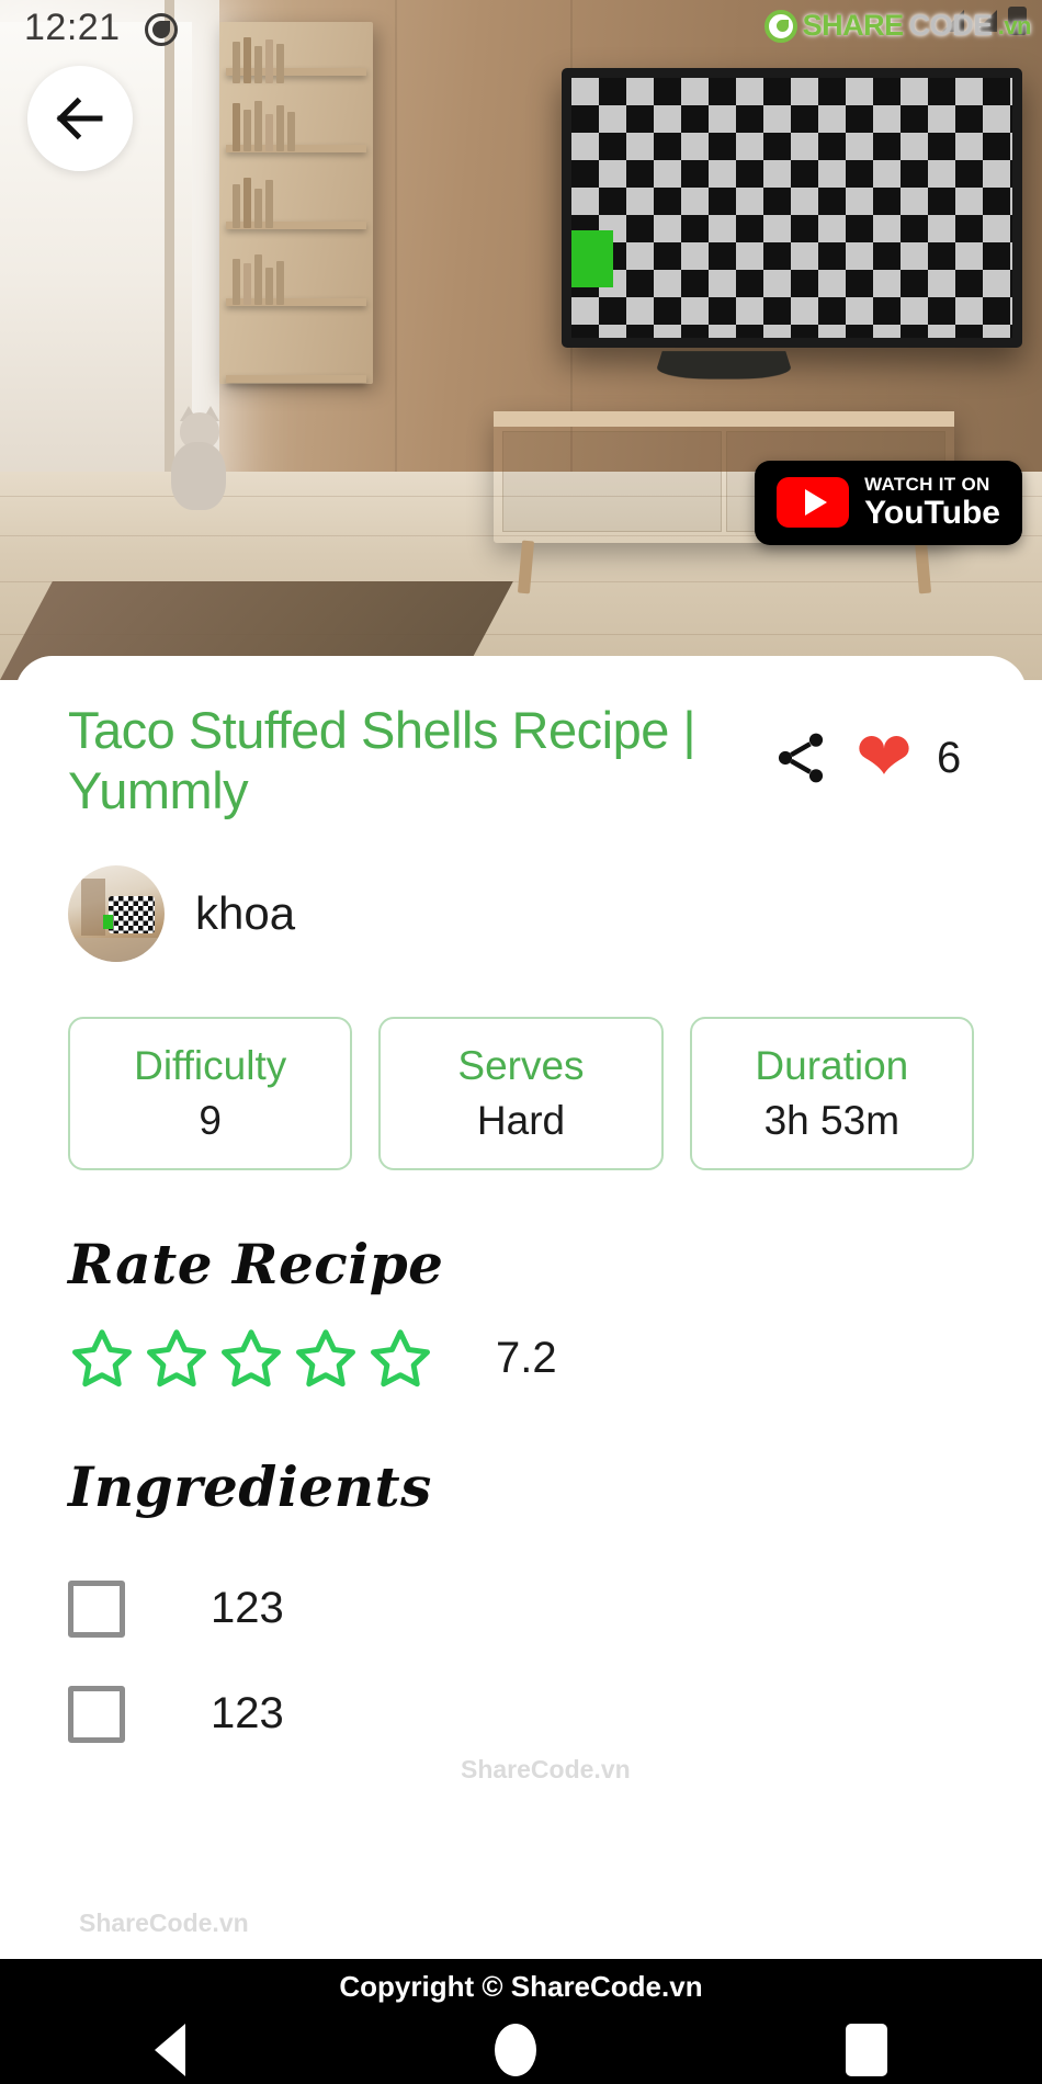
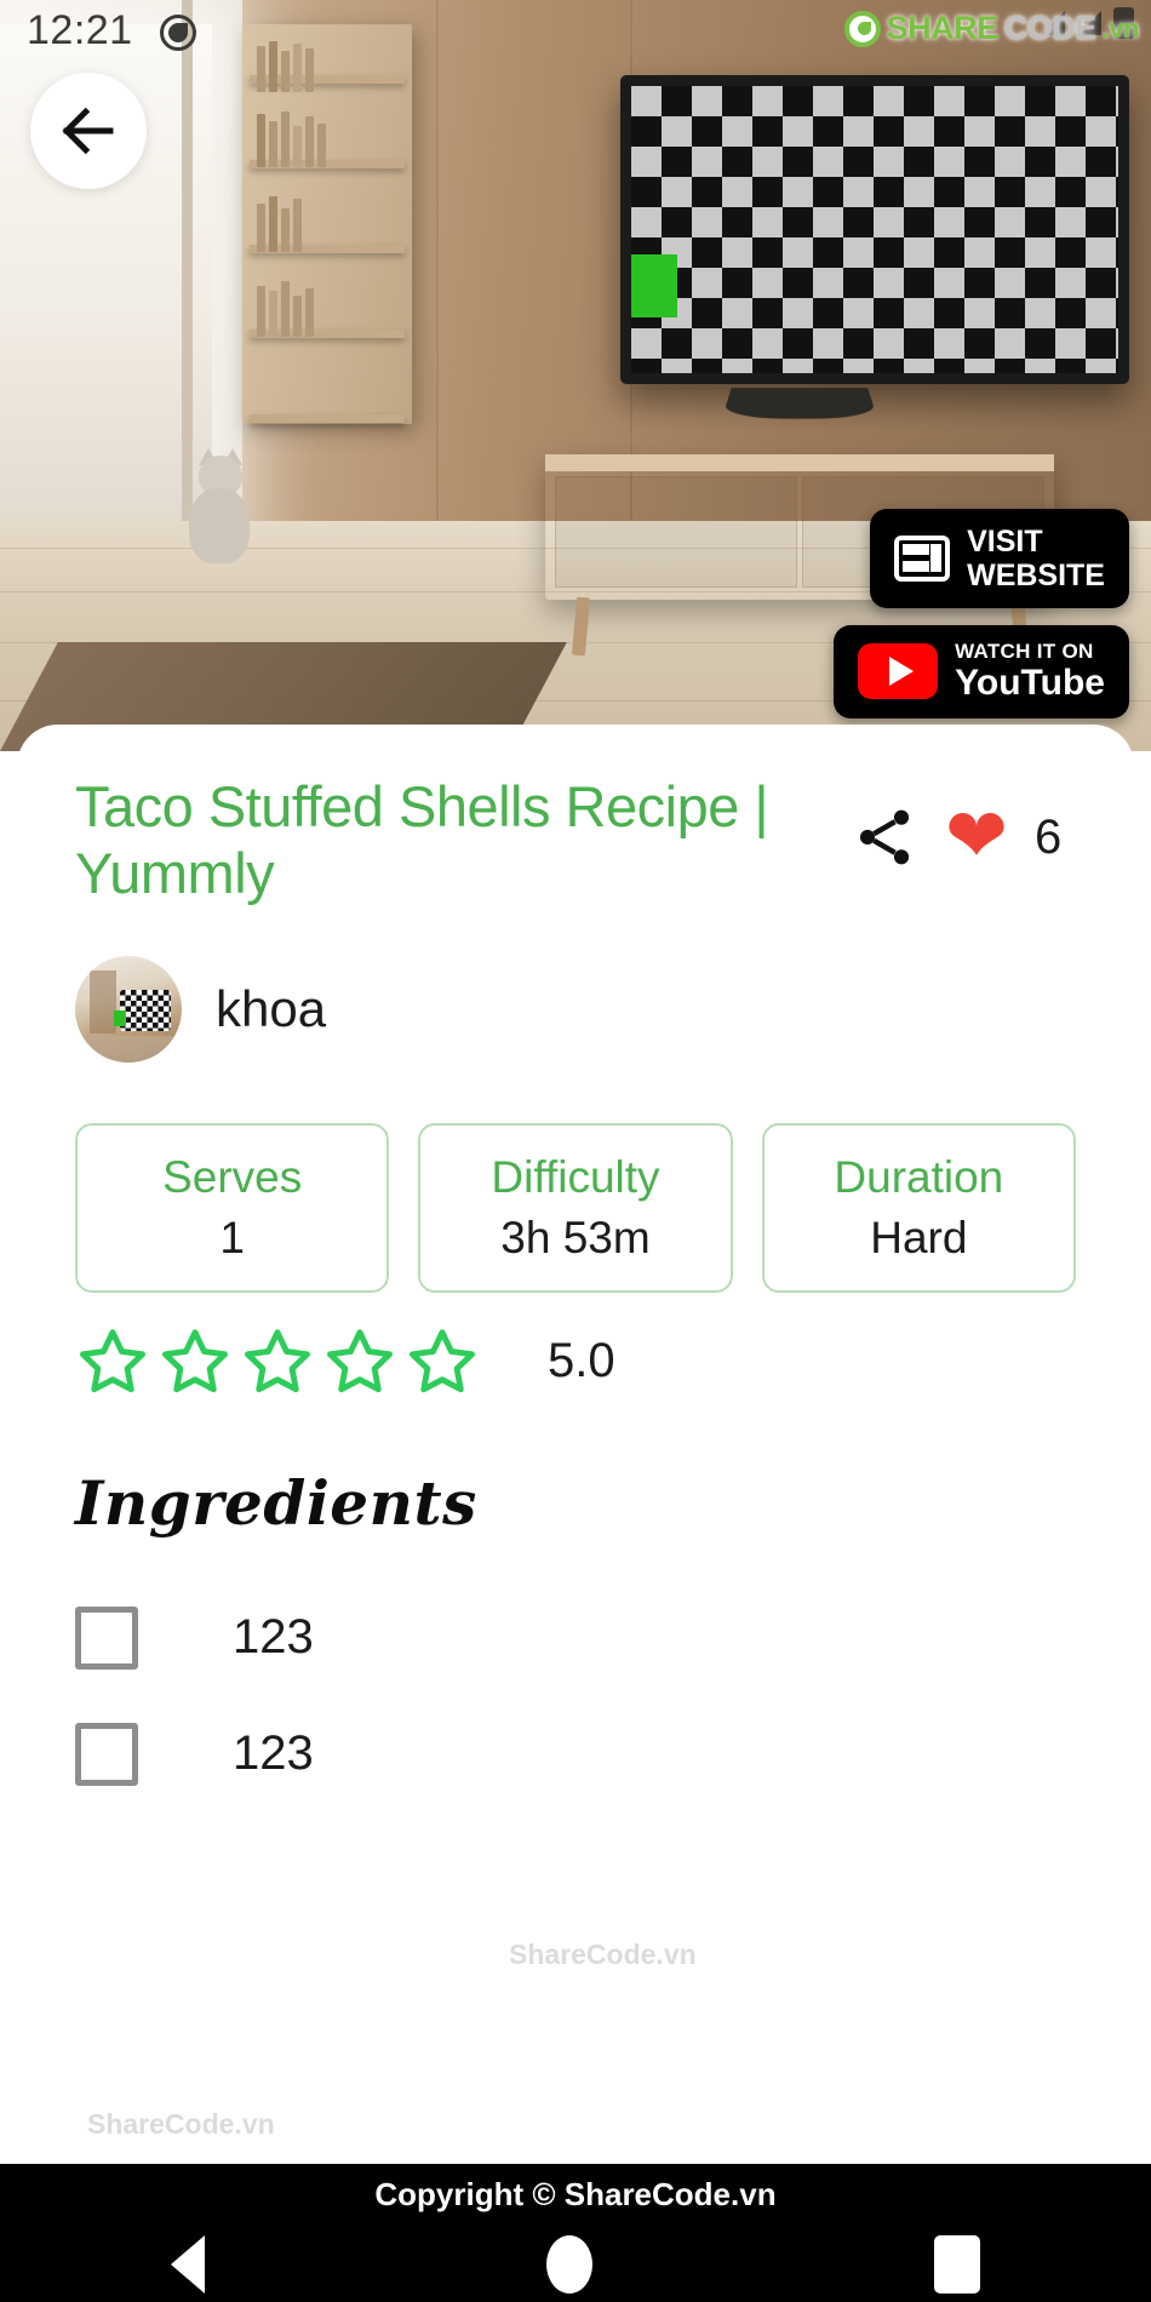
  12:21
  SHARE
  CODE
  .vn
+ VISIT
+ WEBSITE
  WATCH IT ON
  YouTube
  Taco Stuffed Shells Recipe | Yummly
  ❤
  6
  khoa
- Difficulty
+ Serves
- 9
+ 1
- Serves
+ Difficulty
- Hard
+ 3h 53m
  Duration
- 3h 53m
+ Hard
- Rate Recipe
- 7.2
+ 5.0
  Ingredients
  123
  123
  ShareCode.vn
  ShareCode.vn
  Copyright © ShareCode.vn
